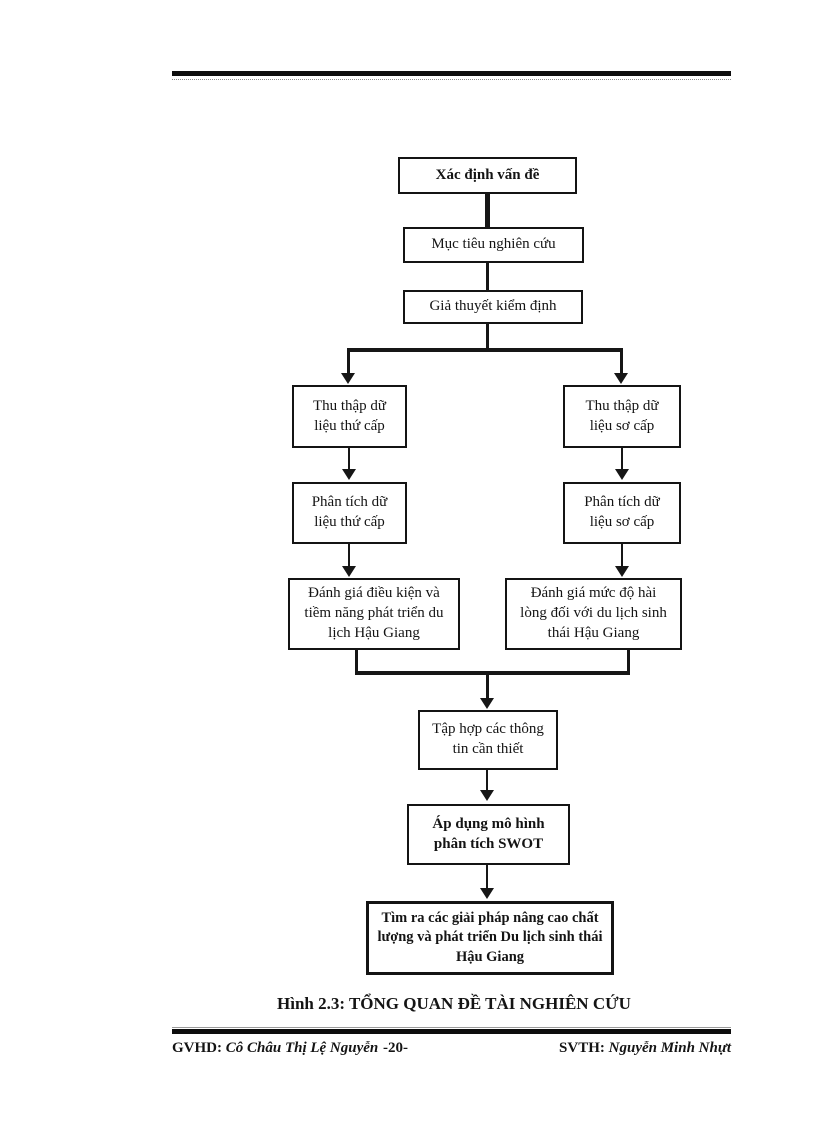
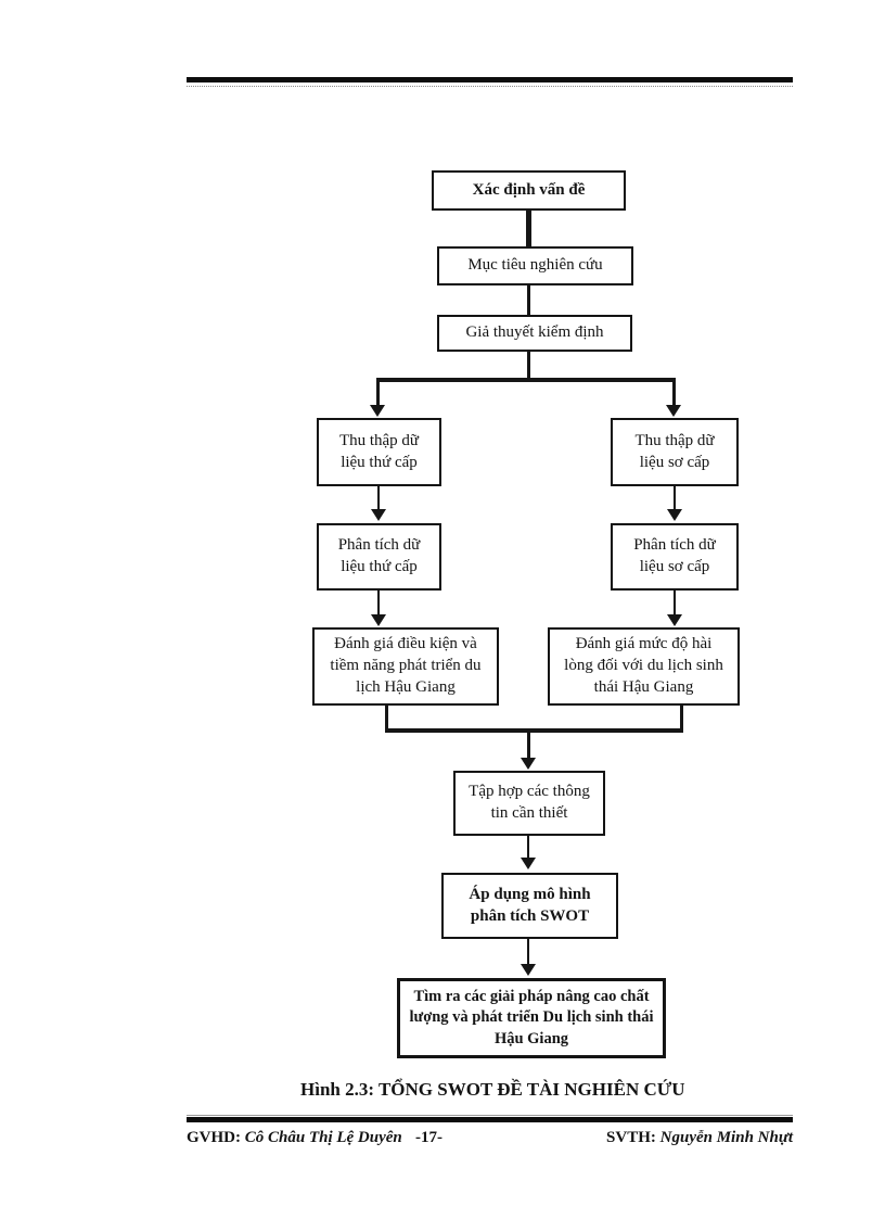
  Xác định vấn đề
  Mục tiêu nghiên cứu
  Giả thuyết kiểm định
  Thu thập dữ
  liệu thứ cấp
  Thu thập dữ
  liệu sơ cấp
  Phân tích dữ
  liệu thứ cấp
  Phân tích dữ
  liệu sơ cấp
  Đánh giá điều kiện và
  tiềm năng phát triển du
  lịch Hậu Giang
  Đánh giá mức độ hài
  lòng đối với du lịch sinh
  thái Hậu Giang
  Tập hợp các thông
  tin cần thiết
  Áp dụng mô hình
  phân tích SWOT
  Tìm ra các giải pháp nâng cao chất
  lượng và phát triển Du lịch sinh thái
  Hậu Giang
- Hình 2.3: TỔNG QUAN ĐỀ TÀI NGHIÊN CỨU
+ Hình 2.3: TỔNG SWOT ĐỀ TÀI NGHIÊN CỨU
- GVHD: Cô Châu Thị Lệ Nguyễn
+ GVHD: Cô Châu Thị Lệ Duyên
- -20-
+ -17-
  SVTH: Nguyễn Minh Nhựt
